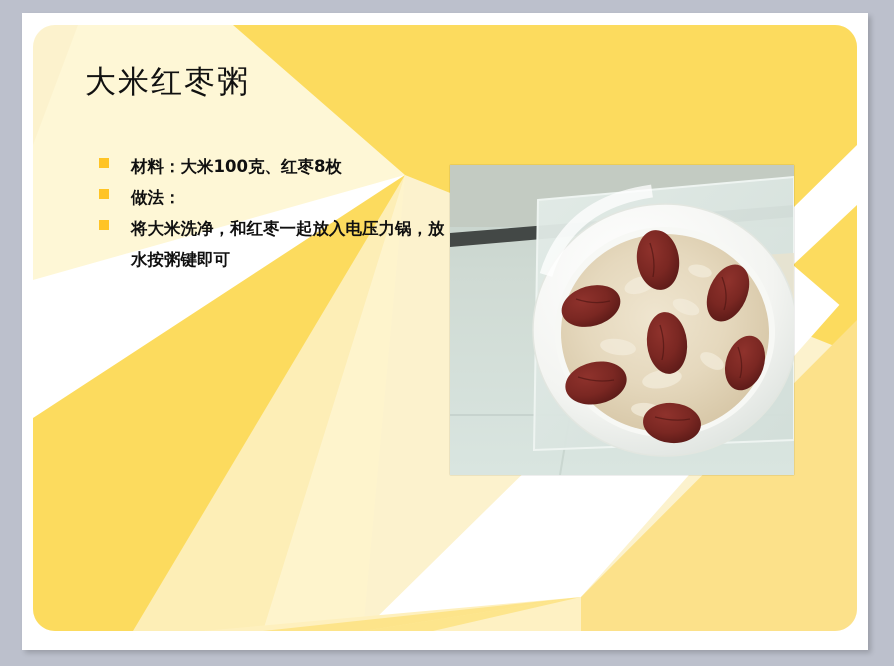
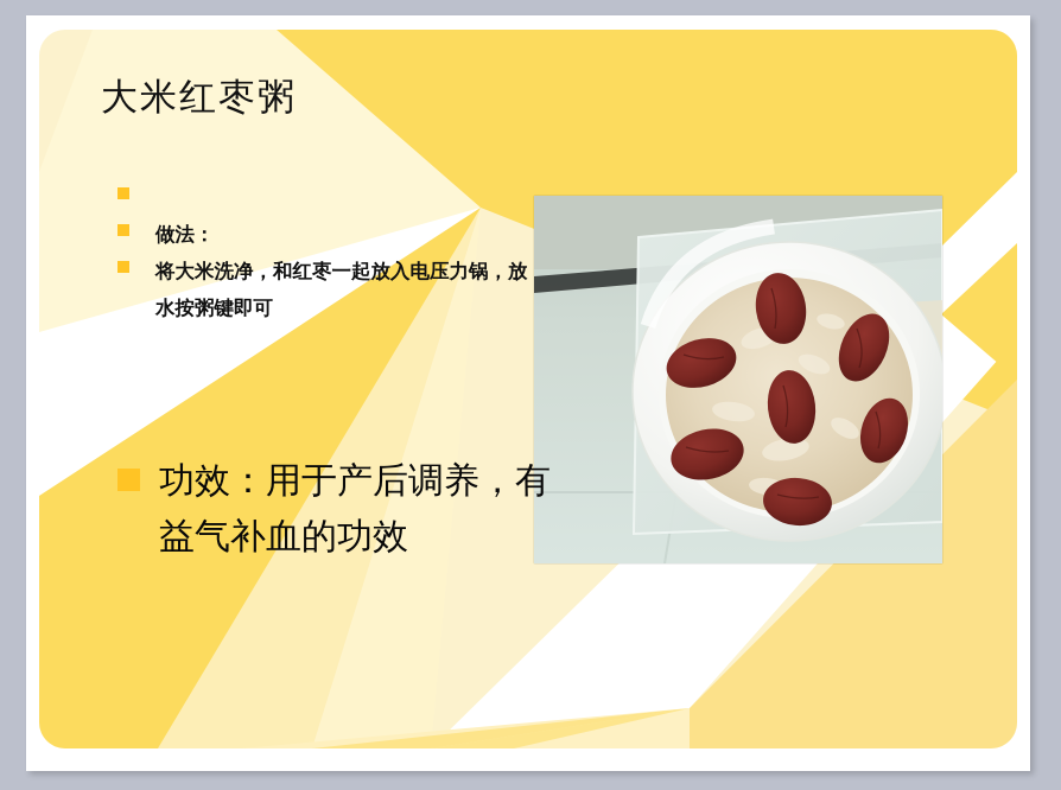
  大米红枣粥
- 材料：大米100克、红枣8枚
  做法：
  将大米洗净，和红枣一起放入电压力锅，放水按粥键即可
+ 功效：用于产后调养，有益气补血的功效
